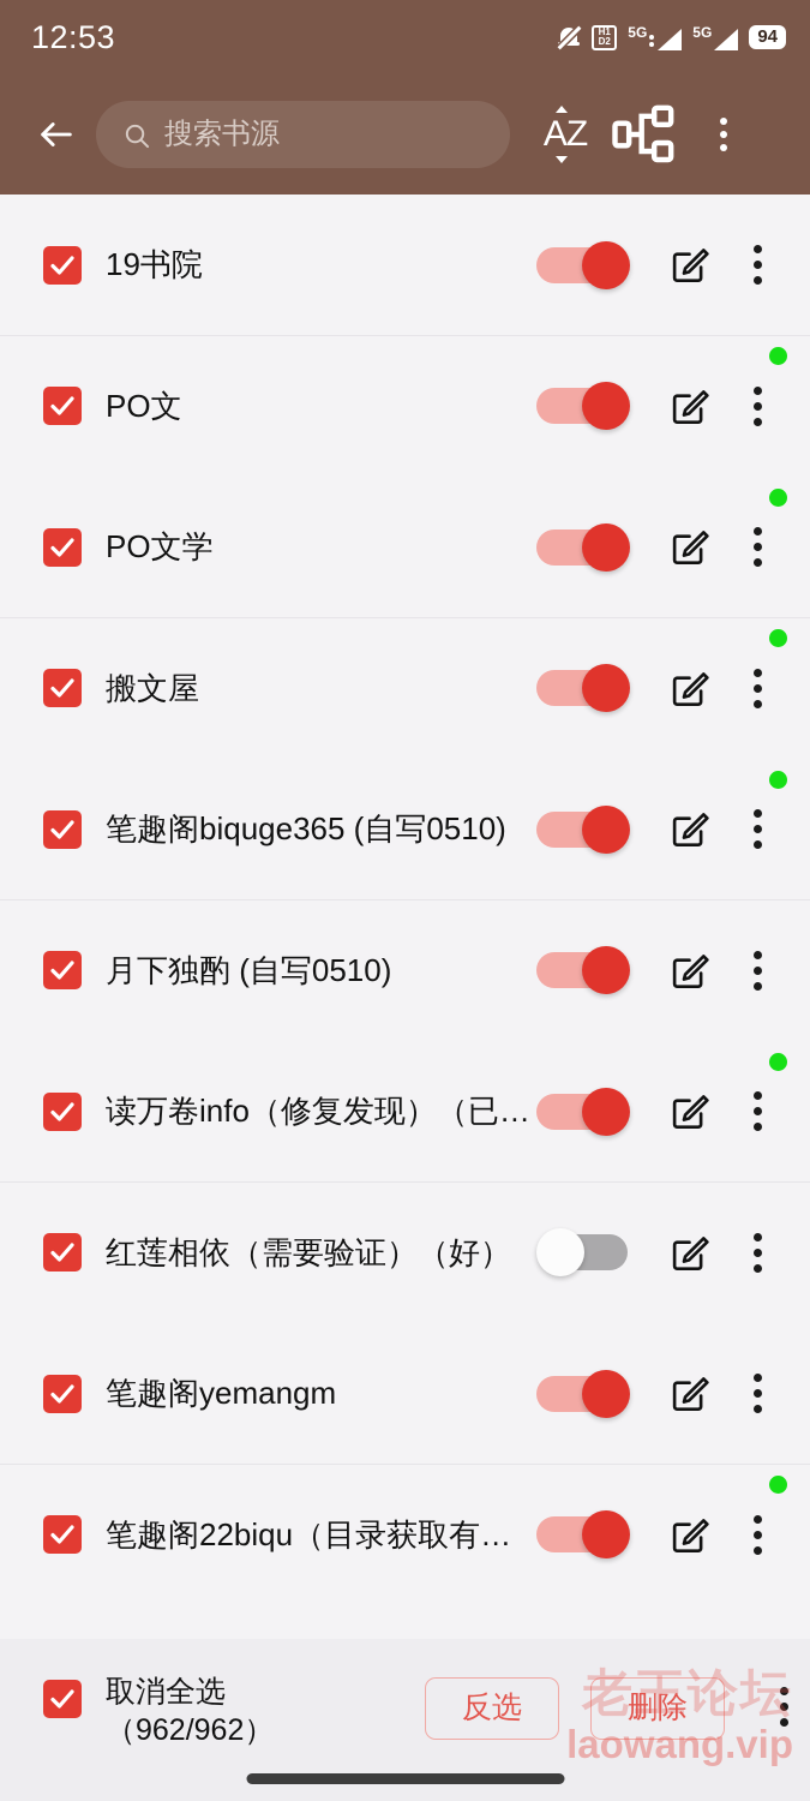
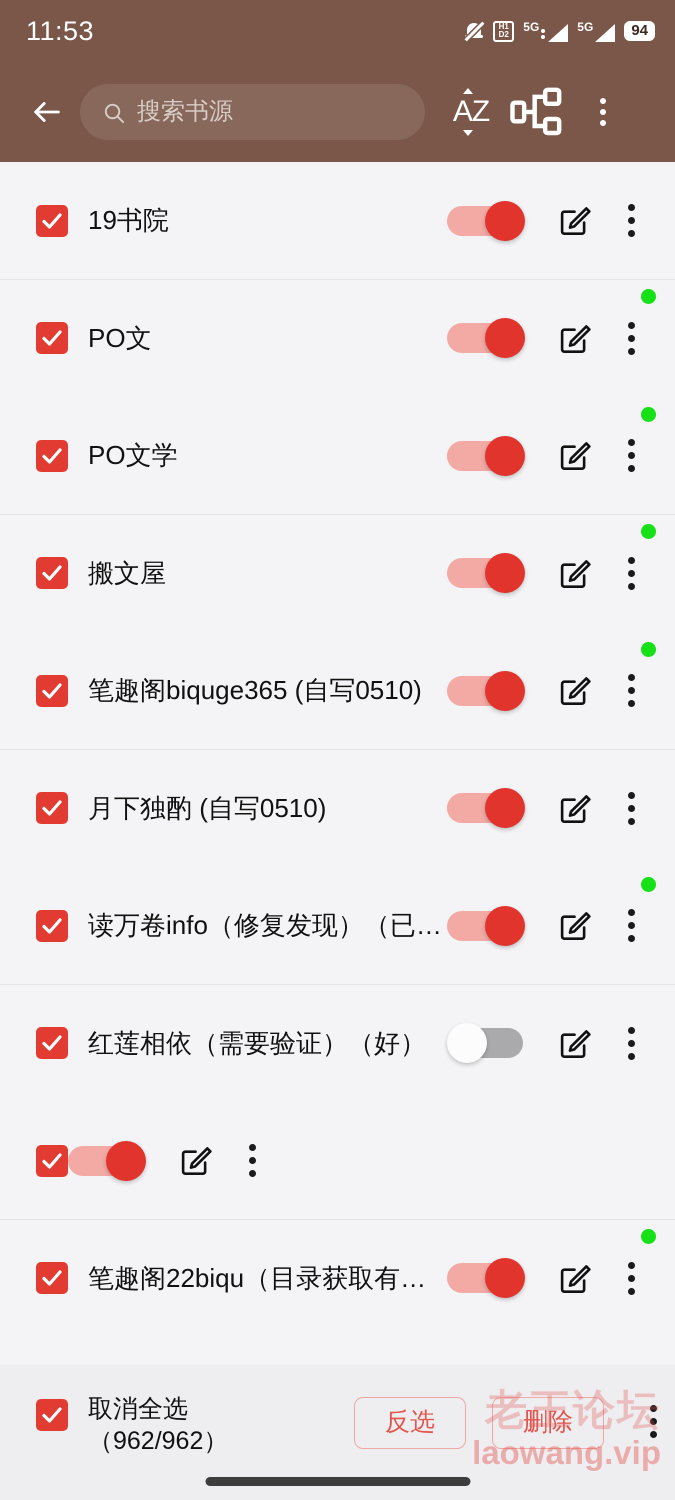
- 12:53
+ 11:53
  H1
  D2
  5G
  5G
  94
  搜索书源
  AZ
  19书院
  PO文
  PO文学
  搬文屋
  笔趣阁biquge365 (自写0510)
  月下独酌 (自写0510)
  读万卷info（修复发现）（已检
  红莲相依（需要验证）（好）
- 笔趣阁yemangm
  笔趣阁22biqu（目录获取有延…
  取消全选
  （962/962）
  反选
  删除
  老王论坛
  laowang.vip
